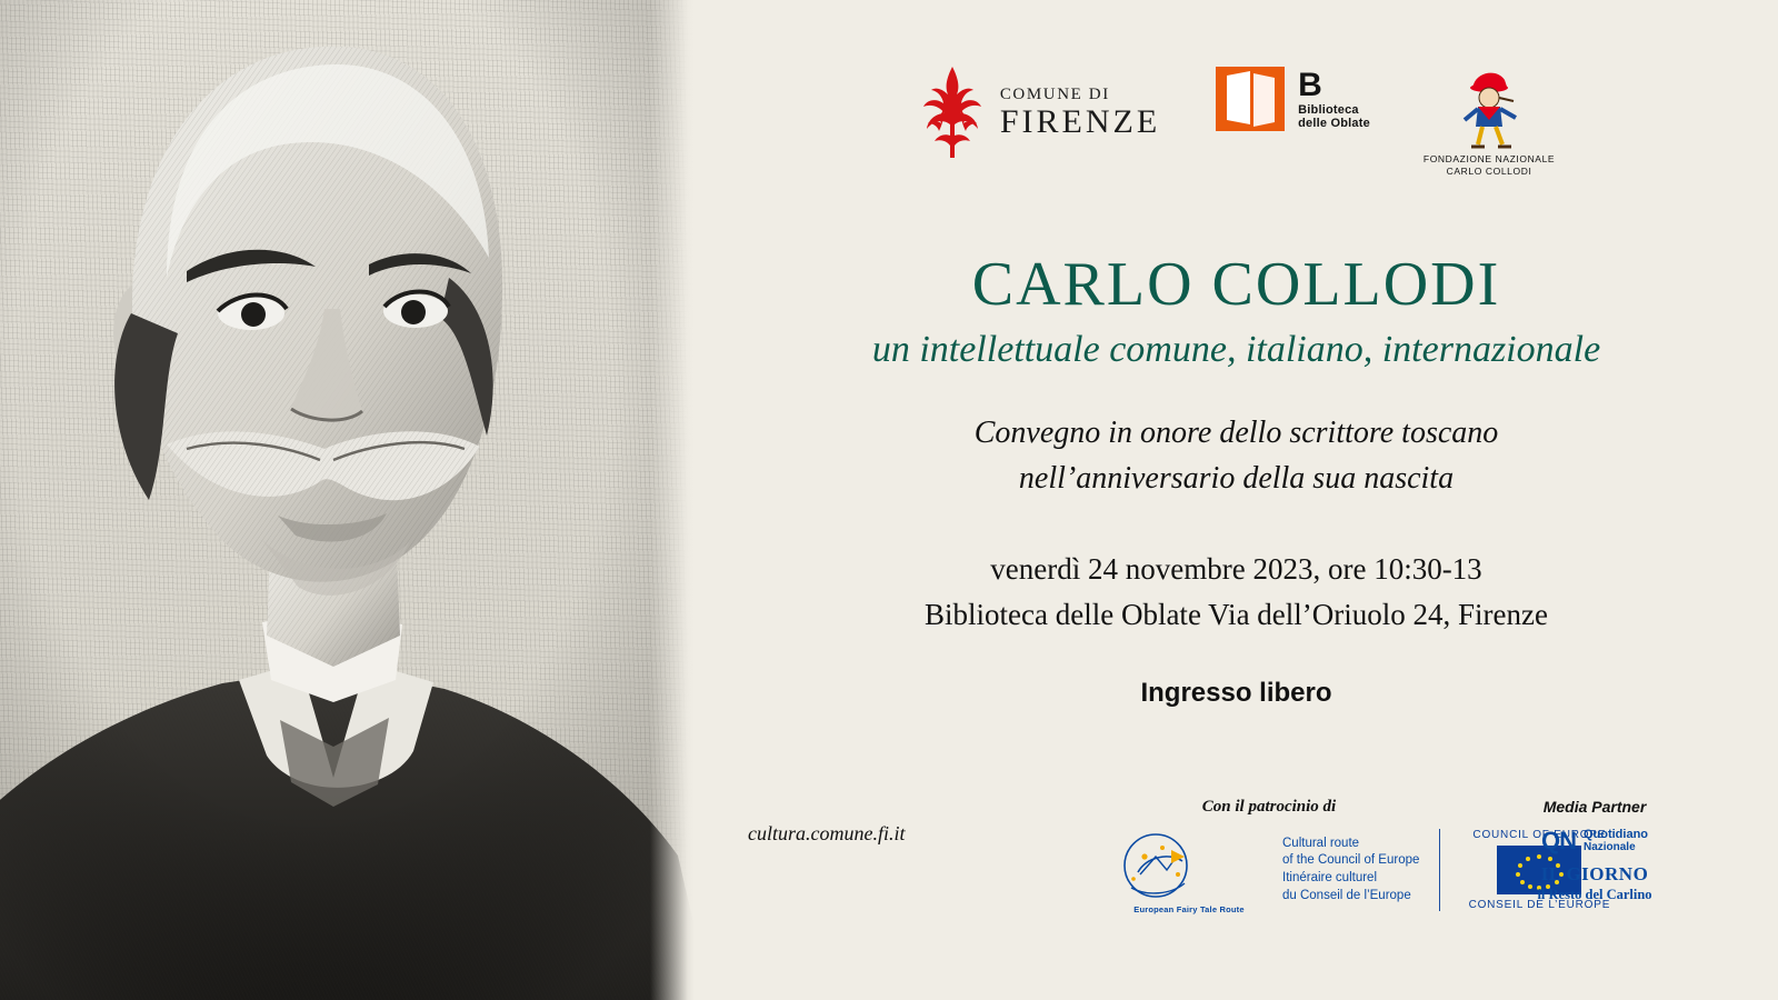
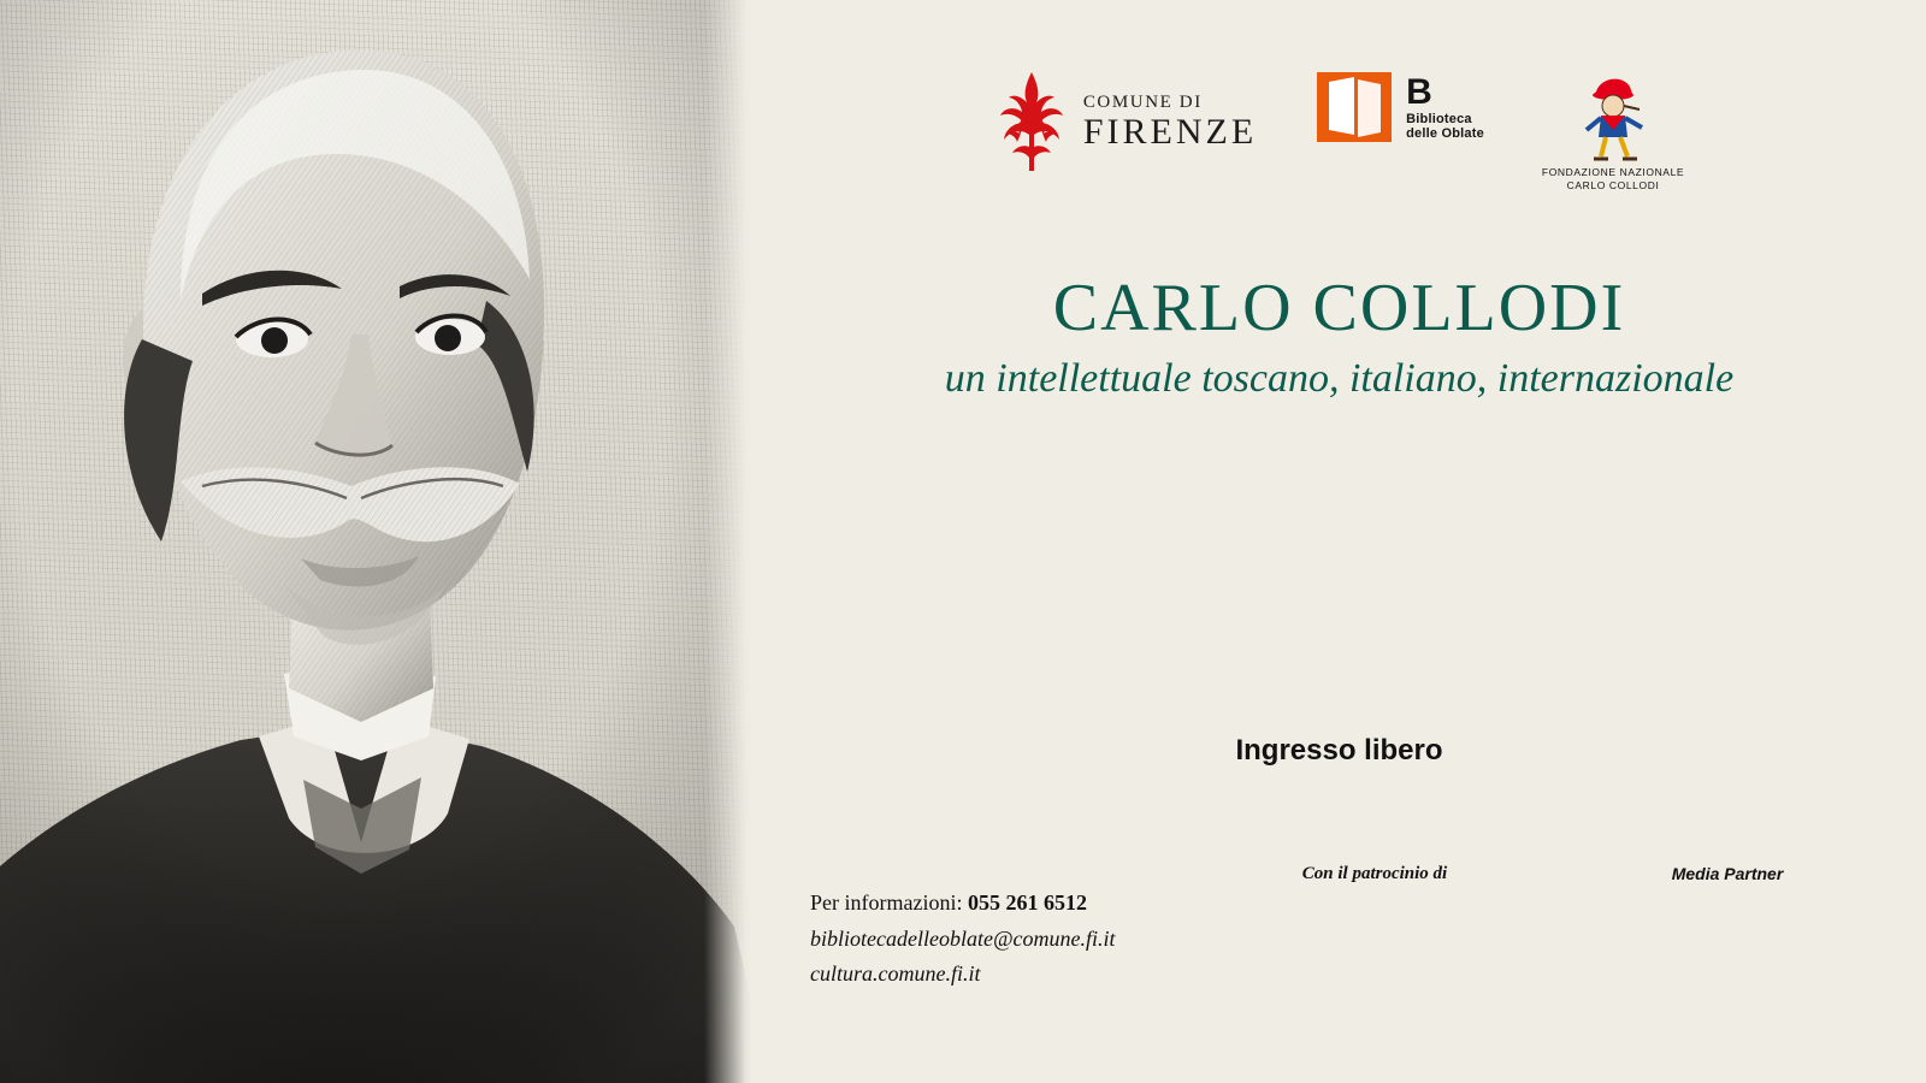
  COMUNE DI
  FIRENZE
  B
  Biblioteca
  delle Oblate
  FONDAZIONE NAZIONALE
  CARLO COLLODI
  CARLO COLLODI
- un intellettuale comune, italiano, internazionale
+ un intellettuale toscano, italiano, internazionale
- Convegno in onore dello scrittore toscano
- nell’anniversario della sua nascita
- venerdì 24 novembre 2023, ore 10:30-13
- Biblioteca delle Oblate Via dell’Oriuolo 24, Firenze
  Ingresso libero
+ Per informazioni: 055 261 6512
+ bibliotecadelleoblate@comune.fi.it
  cultura.comune.fi.it
  Con il patrocinio di
- European Fairy Tale Route
- Cultural route
- of the Council of Europe
- Itinéraire culturel
- du Conseil de l’Europe
- COUNCIL OF EUROPE
- CONSEIL DE L’EUROPE
  Media Partner
- QN
- Quotidiano
- Nazionale
- IL GIORNO
- il Resto del Carlino
